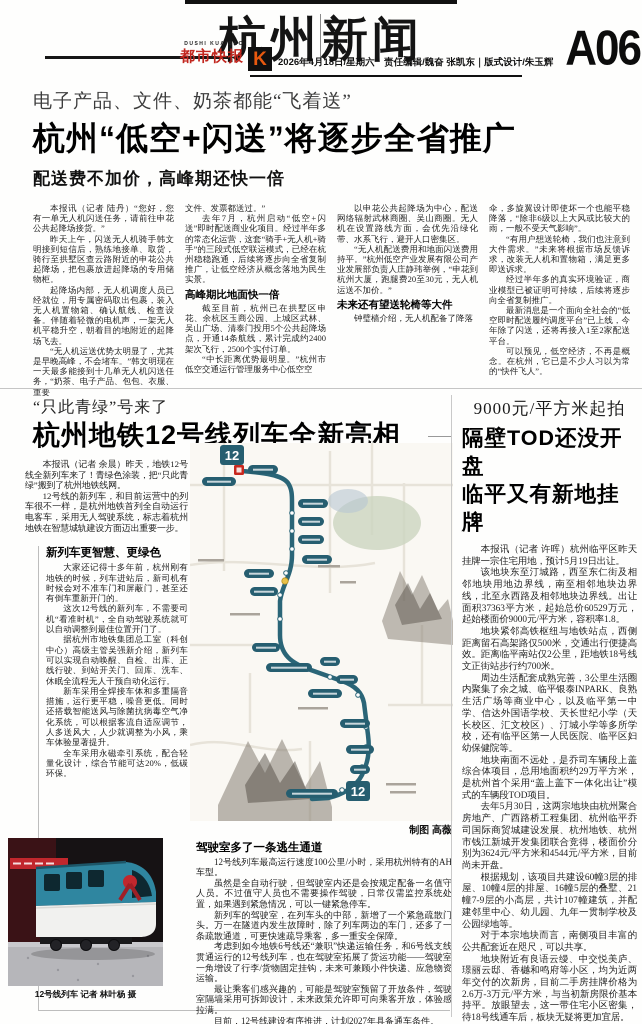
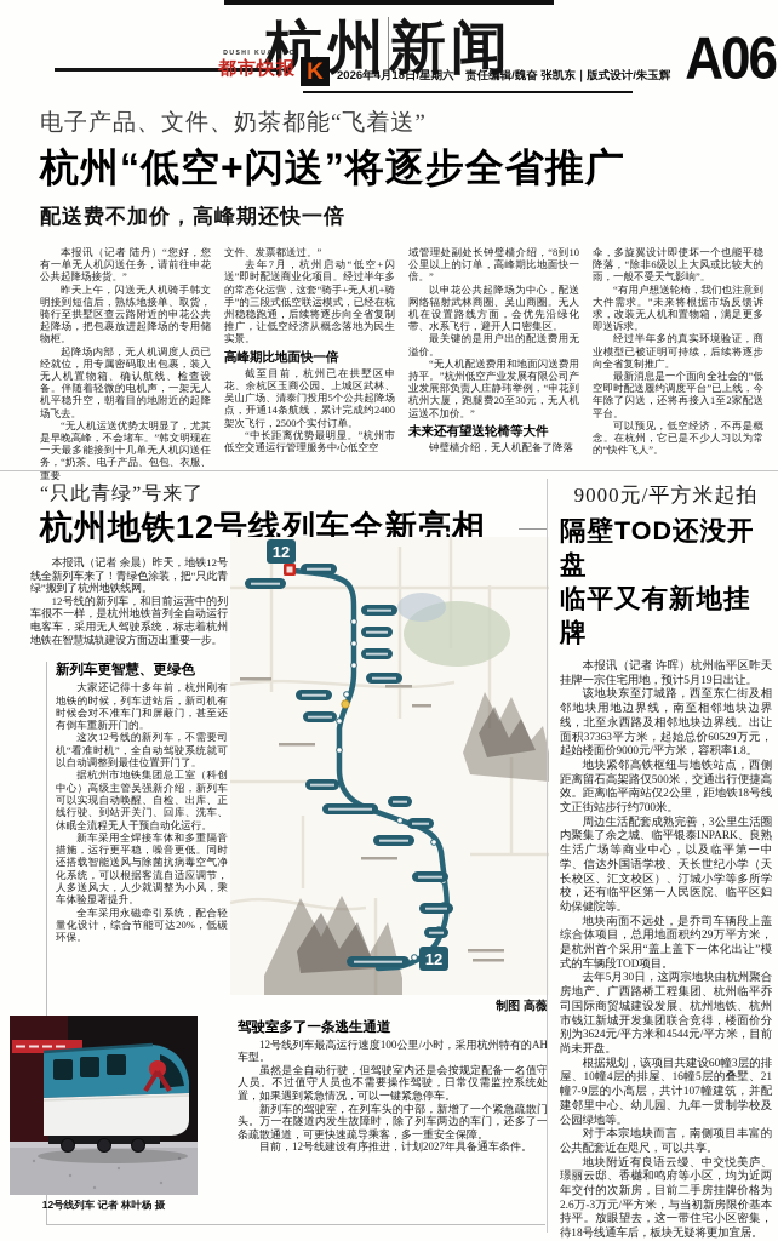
  杭州新闻
  都市快报
  K
  2026年4月18日/星期六 责任编辑/魏奋 张凯东｜版式设计/朱玉辉
  A06
  电子产品、文件、奶茶都能“飞着送”
  杭州“低空+闪送”将逐步全省推广
  配送费不加价，高峰期还快一倍
  本报讯（记者 陆丹）“您好，您有一单无人机闪送任务，请前往申花公共起降场接货。”
  昨天上午，闪送无人机骑手韩文明接到短信后，熟练地接单、取货，骑行至拱墅区查云路附近的申花公共起降场，把包裹放进起降场的专用储物柜。
  起降场内部，无人机调度人员已经就位，用专属密码取出包裹，装入无人机置物箱、确认航线、检查设备。伴随着轻微的电机声，一架无人机平稳升空，朝着目的地附近的起降场飞去。
  “无人机运送优势太明显了，尤其是早晚高峰，不会堵车。”韩文明现在一天最多能接到十几单无人机闪送任务，“奶茶、电子产品、包包、衣服、重要
  文件、发票都送过。”
  去年7月，杭州启动“低空+闪送”即时配送商业化项目。经过半年多的常态化运营，这套“骑手+无人机+骑手”的三段式低空联运模式，已经在杭州稳稳跑通，后续将逐步向全省复制推广，让低空经济从概念落地为民生实景。
  高峰期比地面快一倍
  截至目前，杭州已在拱墅区申花、余杭区玉商公园、上城区武林、吴山广场、清泰门投用5个公共起降场点，开通14条航线，累计完成约2400架次飞行，2500个实付订单。
  “中长距离优势最明显。”杭州市低空交通运行管理服务中心低空空
+ 域管理处副处长钟璧樯介绍，“8到10公里以上的订单，高峰期比地面快一倍。”
  以申花公共起降场为中心，配送网络辐射武林商圈、吴山商圈。无人机在设置路线方面，会优先沿绿化带、水系飞行，避开人口密集区。
+ 最关键的是用户出的配送费用无溢价。
  “无人机配送费用和地面闪送费用持平。”杭州低空产业发展有限公司产业发展部负责人庄静玮举例，“申花到杭州大厦，跑腿费20至30元，无人机运送不加价。”
  未来还有望送轮椅等大件
  钟璧樯介绍，无人机配备了降落
  伞，多旋翼设计即使坏一个也能平稳降落，“除非6级以上大风或比较大的雨，一般不受天气影响”。
  “有用户想送轮椅，我们也注意到大件需求。”未来将根据市场反馈诉求，改装无人机和置物箱，满足更多即送诉求。
  经过半年多的真实环境验证，商业模型已被证明可持续，后续将逐步向全省复制推广。
  最新消息是一个面向全社会的“低空即时配送履约调度平台”已上线，今年除了闪送，还将再接入1至2家配送平台。
  可以预见，低空经济，不再是概念。在杭州，它已是不少人习以为常的“快件飞人”。
  “只此青绿”号来了
  杭州地铁12号线列车全新亮相
  本报讯（记者 余晨）昨天，地铁12号线全新列车来了！青绿色涂装，把“只此青绿”搬到了杭州地铁线网。
  12号线的新列车，和目前运营中的列车很不一样，是杭州地铁首列全自动运行电客车，采用无人驾驶系统，标志着杭州地铁在智慧城轨建设方面迈出重要一步。
  新列车更智慧、更绿色
  大家还记得十多年前，杭州刚有地铁的时候，列车进站后，新司机有时候会对不准车门和屏蔽门，甚至还有倒车重新开门的。
  这次12号线的新列车，不需要司机“看准时机”，全自动驾驶系统就可以自动调整到最佳位置开门了。
  据杭州市地铁集团总工室（科创中心）高级主管吴强新介绍，新列车可以实现自动唤醒、自检、出库、正线行驶、到站开关门、回库、洗车、休眠全流程无人干预自动化运行。
  新车采用全焊接车体和多重隔音措施，运行更平稳，噪音更低。同时还搭载智能送风与除菌抗病毒空气净化系统，可以根据客流自适应调节，人多送风大，人少就调整为小风，乘车体验显著提升。
  全车采用永磁牵引系统，配合轻量化设计，综合节能可达20%，低碳环保。
  12
  12
  制图 高薇
  驾驶室多了一条逃生通道
  12号线列车最高运行速度100公里/小时，采用杭州特有的AH车型。
  虽然是全自动行驶，但驾驶室内还是会按规定配备一名值守人员。不过值守人员也不需要操作驾驶，日常仅需监控系统处置，如果遇到紧急情况，可以一键紧急停车。
  新列车的驾驶室，在列车头的中部，新增了一个紧急疏散门头。万一在隧道内发生故障时，除了列车两边的车门，还多了一条疏散通道，可更快速疏导乘客，多一重安全保障。
- 考虑到如今地铁6号线还“兼职”快递运输任务，和6号线支线贯通运行的12号线列车，也在驾驶室拓展了货运功能——驾驶室一角增设了行李/货物固定挂钩，未来可兼顾小件快递、应急物资运输。
- 最让乘客们感兴趣的，可能是驾驶室预留了开放条件，驾驶室隔墙采用可拆卸设计，未来政策允许即可向乘客开放，体验感拉满。
  目前，12号线建设有序推进，计划2027年具备通车条件。
  12号线列车 记者 林叶杨 摄
  9000元/平方米起拍
  隔壁TOD还没开盘
  临平又有新地挂牌
  本报讯（记者 许晖）杭州临平区昨天挂牌一宗住宅用地，预计5月19日出让。
  该地块东至汀城路，西至东仁街及相邻地块用地边界线，南至相邻地块边界线，北至永西路及相邻地块边界线。出让面积37363平方米，起始总价60529万元，起始楼面价9000元/平方米，容积率1.8。
  地块紧邻高铁枢纽与地铁站点，西侧距离留石高架路仅500米，交通出行便捷高效。距离临平南站仅2公里，距地铁18号线文正街站步行约700米。
  周边生活配套成熟完善，3公里生活圈内聚集了余之城、临平银泰INPARK、良熟生活广场等商业中心，以及临平第一中学、信达外国语学校、天长世纪小学（天长校区、汇文校区）、汀城小学等多所学校，还有临平区第一人民医院、临平区妇幼保健院等。
  地块南面不远处，是乔司车辆段上盖综合体项目，总用地面积约29万平方米，是杭州首个采用“盖上盖下一体化出让”模式的车辆段TOD项目。
  去年5月30日，这两宗地块由杭州聚合房地产、广西路桥工程集团、杭州临平乔司国际商贸城建设发展、杭州地铁、杭州市钱江新城开发集团联合竞得，楼面价分别为3624元/平方米和4544元/平方米，目前尚未开盘。
  根据规划，该项目共建设60幢3层的排屋、10幢4层的排屋、16幢5层的叠墅、21幢7-9层的小高层，共计107幢建筑，并配建邻里中心、幼儿园、九年一贯制学校及公园绿地等。
  对于本宗地块而言，南侧项目丰富的公共配套近在咫尺，可以共享。
  地块附近有良语云缦、中交悦美庐、璟丽云邸、香樾和鸣府等小区，均为近两年交付的次新房，目前二手房挂牌价格为2.6万-3万元/平方米，与当初新房限价基本持平。放眼望去，这一带住宅小区密集，待18号线通车后，板块无疑将更加宜居。
